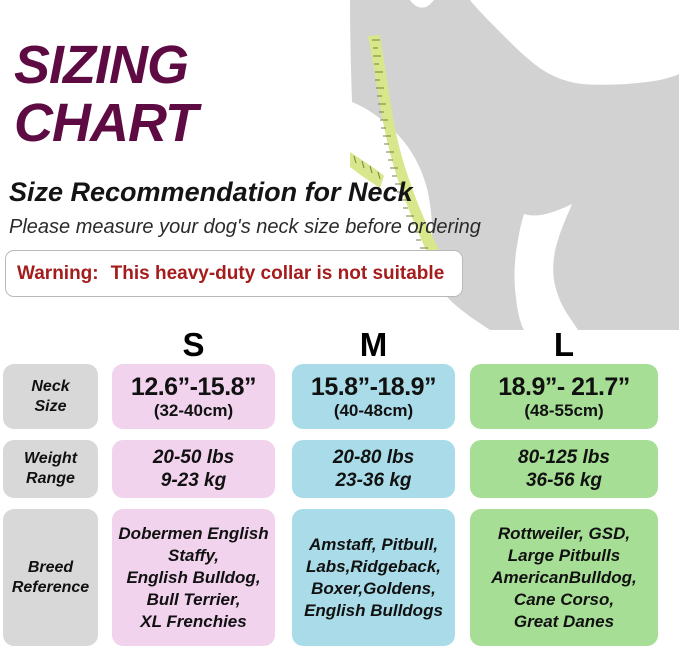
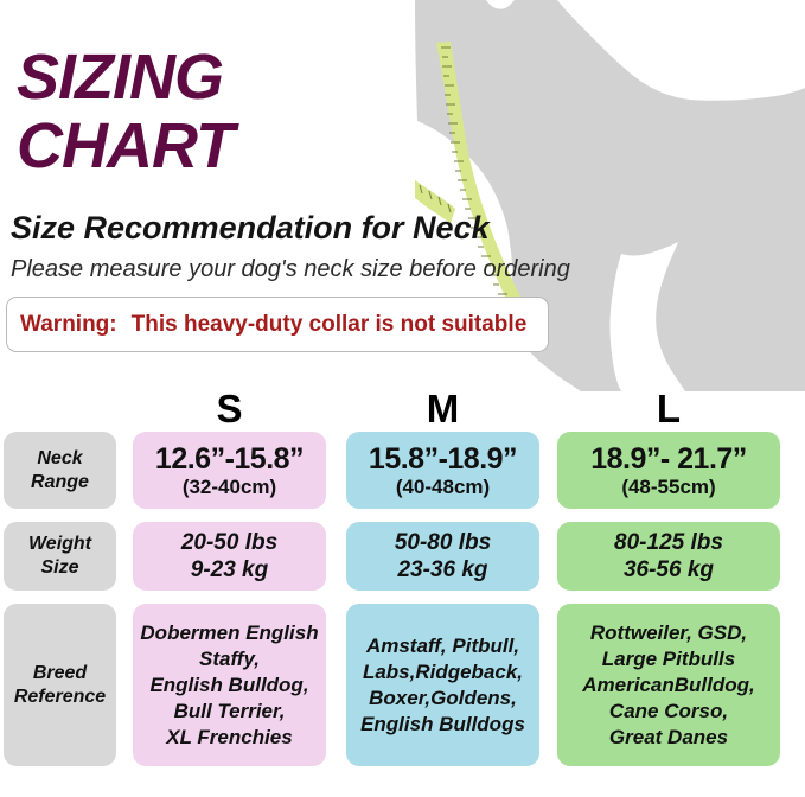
  SIZING
  CHART
  Size Recommendation for Neck
  Please measure your dog's neck size before ordering
  Warning:
  This heavy-duty collar is not suitable
  S
  M
  L
  Neck
- Size
+ Range
  12.6”-15.8”
  (32-40cm)
  15.8”-18.9”
  (40-48cm)
  18.9”- 21.7”
  (48-55cm)
  Weight
- Range
+ Size
  20-50 lbs
  9-23 kg
- 20-80 lbs
+ 50-80 lbs
  23-36 kg
  80-125 lbs
  36-56 kg
  Breed
  Reference
  Dobermen English
  Staffy,
  English Bulldog,
  Bull Terrier,
  XL Frenchies
  Amstaff, Pitbull,
  Labs,Ridgeback,
  Boxer,Goldens,
  English Bulldogs
  Rottweiler, GSD,
  Large Pitbulls
  AmericanBulldog,
  Cane Corso,
  Great Danes
